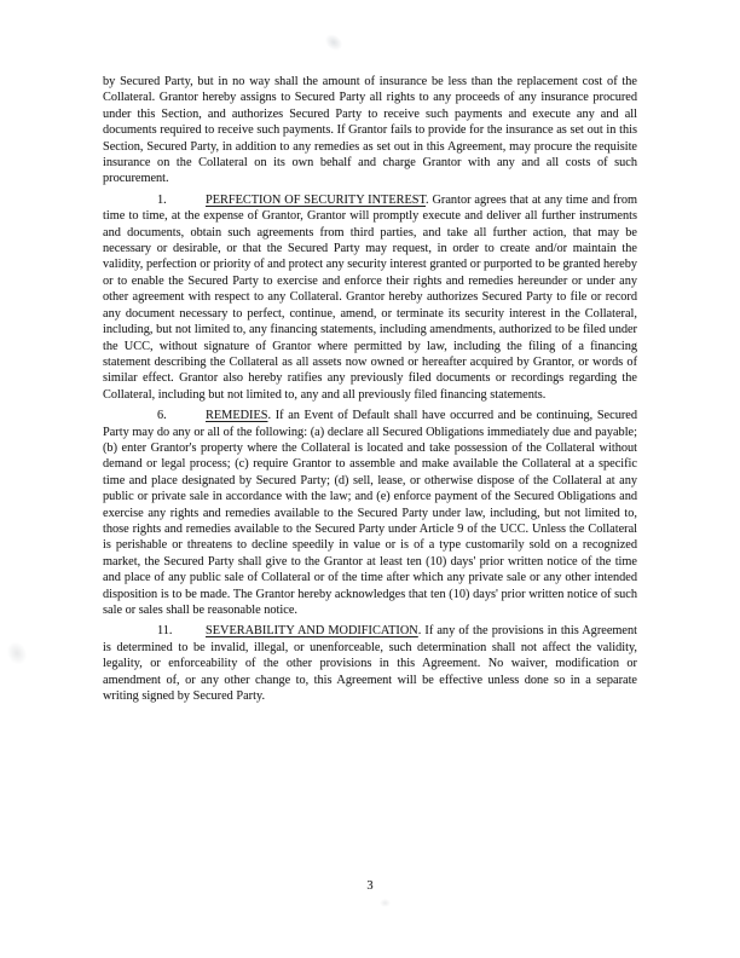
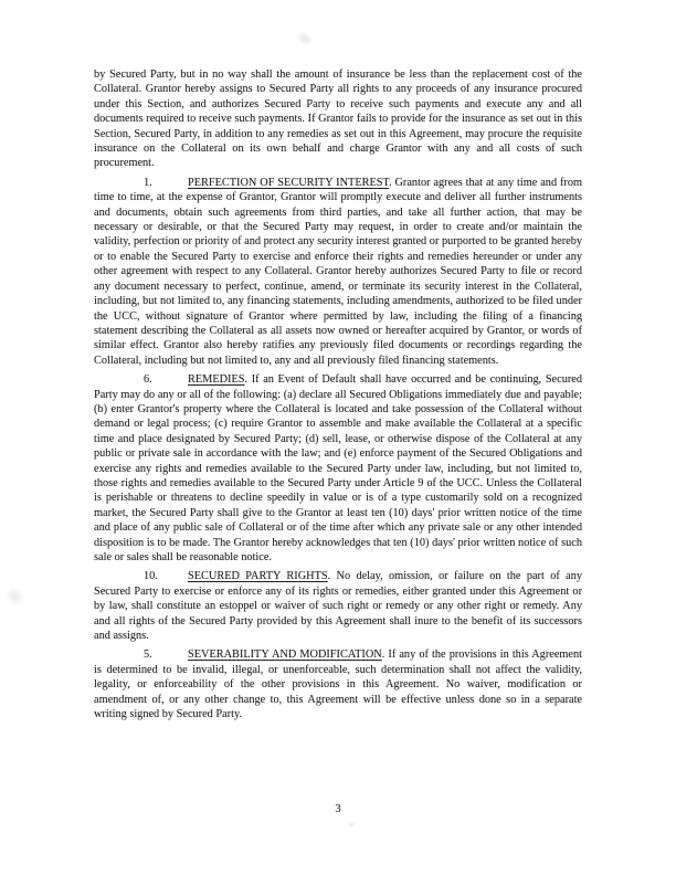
  by Secured Party, but in no way shall the amount of insurance be less than the replacement cost of the Collateral. Grantor hereby assigns to Secured Party all rights to any proceeds of any insurance procured under this Section, and authorizes Secured Party to receive such payments and execute any and all documents required to receive such payments. If Grantor fails to provide for the insurance as set out in this Section, Secured Party, in addition to any remedies as set out in this Agreement, may procure the requisite insurance on the Collateral on its own behalf and charge Grantor with any and all costs of such procurement.
  1. PERFECTION OF SECURITY INTEREST. Grantor agrees that at any time and from time to time, at the expense of Grantor, Grantor will promptly execute and deliver all further instruments and documents, obtain such agreements from third parties, and take all further action, that may be necessary or desirable, or that the Secured Party may request, in order to create and/or maintain the validity, perfection or priority of and protect any security interest granted or purported to be granted hereby or to enable the Secured Party to exercise and enforce their rights and remedies hereunder or under any other agreement with respect to any Collateral. Grantor hereby authorizes Secured Party to file or record any document necessary to perfect, continue, amend, or terminate its security interest in the Collateral, including, but not limited to, any financing statements, including amendments, authorized to be filed under the UCC, without signature of Grantor where permitted by law, including the filing of a financing statement describing the Collateral as all assets now owned or hereafter acquired by Grantor, or words of similar effect. Grantor also hereby ratifies any previously filed documents or recordings regarding the Collateral, including but not limited to, any and all previously filed financing statements.
  6. REMEDIES. If an Event of Default shall have occurred and be continuing, Secured Party may do any or all of the following: (a) declare all Secured Obligations immediately due and payable; (b) enter Grantor's property where the Collateral is located and take possession of the Collateral without demand or legal process; (c) require Grantor to assemble and make available the Collateral at a specific time and place designated by Secured Party; (d) sell, lease, or otherwise dispose of the Collateral at any public or private sale in accordance with the law; and (e) enforce payment of the Secured Obligations and exercise any rights and remedies available to the Secured Party under law, including, but not limited to, those rights and remedies available to the Secured Party under Article 9 of the UCC. Unless the Collateral is perishable or threatens to decline speedily in value or is of a type customarily sold on a recognized market, the Secured Party shall give to the Grantor at least ten (10) days' prior written notice of the time and place of any public sale of Collateral or of the time after which any private sale or any other intended disposition is to be made. The Grantor hereby acknowledges that ten (10) days' prior written notice of such sale or sales shall be reasonable notice.
+ 10. SECURED PARTY RIGHTS. No delay, omission, or failure on the part of any Secured Party to exercise or enforce any of its rights or remedies, either granted under this Agreement or by law, shall constitute an estoppel or waiver of such right or remedy or any other right or remedy. Any and all rights of the Secured Party provided by this Agreement shall inure to the benefit of its successors and assigns.
- 11. SEVERABILITY AND MODIFICATION. If any of the provisions in this Agreement is determined to be invalid, illegal, or unenforceable, such determination shall not affect the validity, legality, or enforceability of the other provisions in this Agreement. No waiver, modification or amendment of, or any other change to, this Agreement will be effective unless done so in a separate writing signed by Secured Party.
+ 5. SEVERABILITY AND MODIFICATION. If any of the provisions in this Agreement is determined to be invalid, illegal, or unenforceable, such determination shall not affect the validity, legality, or enforceability of the other provisions in this Agreement. No waiver, modification or amendment of, or any other change to, this Agreement will be effective unless done so in a separate writing signed by Secured Party.
  3
